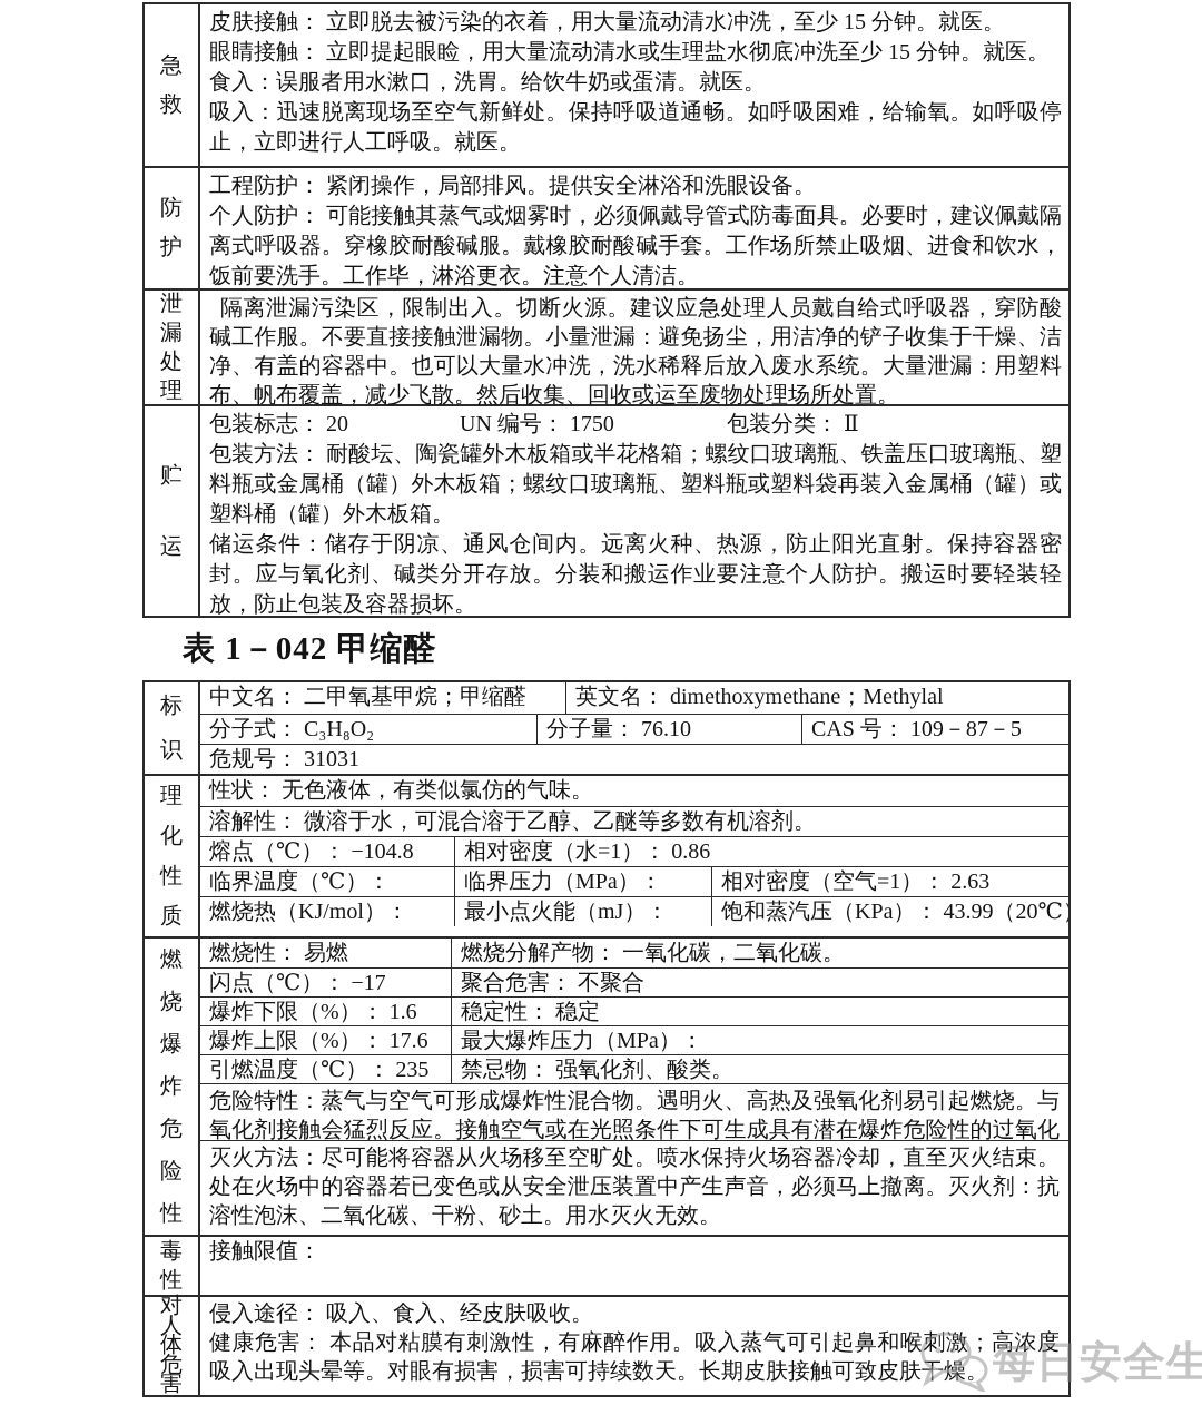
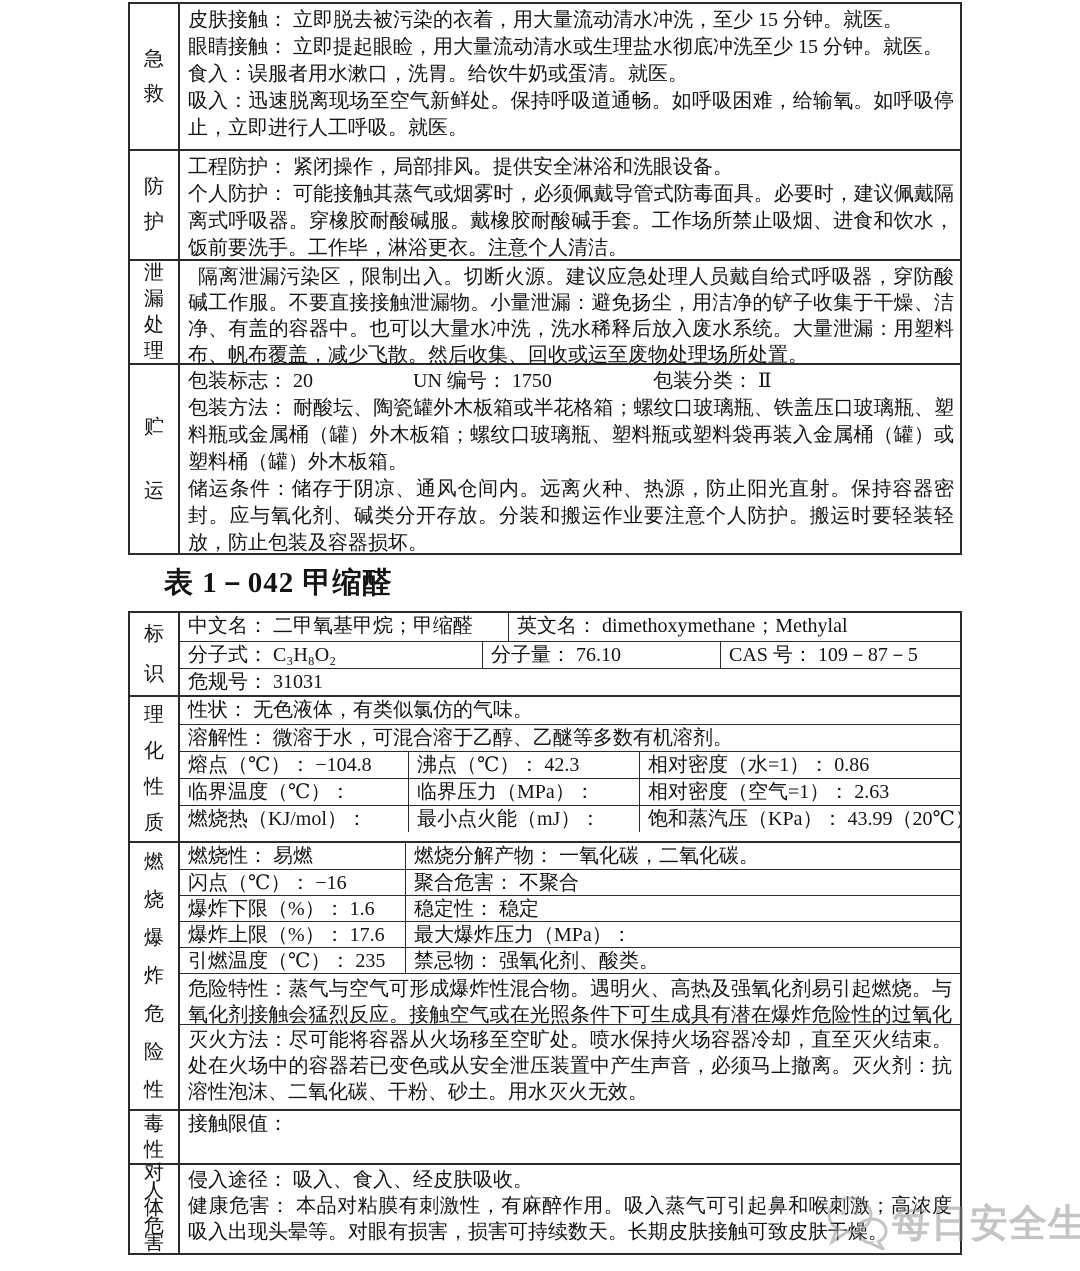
  急救
  皮肤接触： 立即脱去被污染的衣着，用大量流动清水冲洗，至少 15 分钟。就医。
  眼睛接触： 立即提起眼睑，用大量流动清水或生理盐水彻底冲洗至少 15 分钟。就医。
  食入：误服者用水漱口，洗胃。给饮牛奶或蛋清。就医。
  吸入：迅速脱离现场至空气新鲜处。保持呼吸道通畅。如呼吸困难，给输氧。如呼吸停止，立即进行人工呼吸。就医。
  防护
  工程防护： 紧闭操作，局部排风。提供安全淋浴和洗眼设备。
  个人防护： 可能接触其蒸气或烟雾时，必须佩戴导管式防毒面具。必要时，建议佩戴隔离式呼吸器。穿橡胶耐酸碱服。戴橡胶耐酸碱手套。工作场所禁止吸烟、进食和饮水，饭前要洗手。工作毕，淋浴更衣。注意个人清洁。
  泄漏处理
  隔离泄漏污染区，限制出入。切断火源。建议应急处理人员戴自给式呼吸器，穿防酸碱工作服。不要直接接触泄漏物。小量泄漏：避免扬尘，用洁净的铲子收集于干燥、洁净、有盖的容器中。也可以大量水冲洗，洗水稀释后放入废水系统。大量泄漏：用塑料布、帆布覆盖，减少飞散。然后收集、回收或运至废物处理场所处置。
  贮运
  包装标志： 20
  UN 编号： 1750
  包装分类： Ⅱ
  包装方法： 耐酸坛、陶瓷罐外木板箱或半花格箱；螺纹口玻璃瓶、铁盖压口玻璃瓶、塑料瓶或金属桶（罐）外木板箱；螺纹口玻璃瓶、塑料瓶或塑料袋再装入金属桶（罐）或塑料桶（罐）外木板箱。
  储运条件：储存于阴凉、通风仓间内。远离火种、热源，防止阳光直射。保持容器密封。应与氧化剂、碱类分开存放。分装和搬运作业要注意个人防护。搬运时要轻装轻放，防止包装及容器损坏。
  表 1－042 甲缩醛
  标识
  中文名： 二甲氧基甲烷；甲缩醛
  英文名： dimethoxymethane；Methylal
  分子式： C₃H₈O₂
  分子量： 76.10
  CAS 号： 109－87－5
  危规号： 31031
  理化性质
  性状： 无色液体，有类似氯仿的气味。
  溶解性： 微溶于水，可混合溶于乙醇、乙醚等多数有机溶剂。
  熔点（℃）： −104.8
+ 沸点（℃）： 42.3
  相对密度（水=1）： 0.86
  临界温度（℃）：
  临界压力（MPa）：
  相对密度（空气=1）： 2.63
  燃烧热（KJ/mol）：
  最小点火能（mJ）：
  饱和蒸汽压（KPa）： 43.99（20℃
  燃烧爆炸危险性
  燃烧性： 易燃
  燃烧分解产物： 一氧化碳，二氧化碳。
- 闪点（℃）： −17
+ 闪点（℃）： −16
  聚合危害： 不聚合
  爆炸下限（%）： 1.6
  稳定性： 稳定
  爆炸上限（%）： 17.6
  最大爆炸压力（MPa）：
  引燃温度（℃）： 235
  禁忌物： 强氧化剂、酸类。
  危险特性：蒸气与空气可形成爆炸性混合物。遇明火、高热及强氧化剂易引起燃烧。与氧化剂接触会猛烈反应。接触空气或在光照条件下可生成具有潜在爆炸危险性的过氧化
  灭火方法：尽可能将容器从火场移至空旷处。喷水保持火场容器冷却，直至灭火结束。处在火场中的容器若已变色或从安全泄压装置中产生声音，必须马上撤离。灭火剂：抗溶性泡沫、二氧化碳、干粉、砂土。用水灭火无效。
  毒性
  接触限值：
  对人体危害
  侵入途径： 吸入、食入、经皮肤吸收。
  健康危害： 本品对粘膜有刺激性，有麻醉作用。吸入蒸气可引起鼻和喉刺激；高浓度吸入出现头晕等。对眼有损害，损害可持续数天。长期皮肤接触可致皮肤干燥。
  每日安全生
